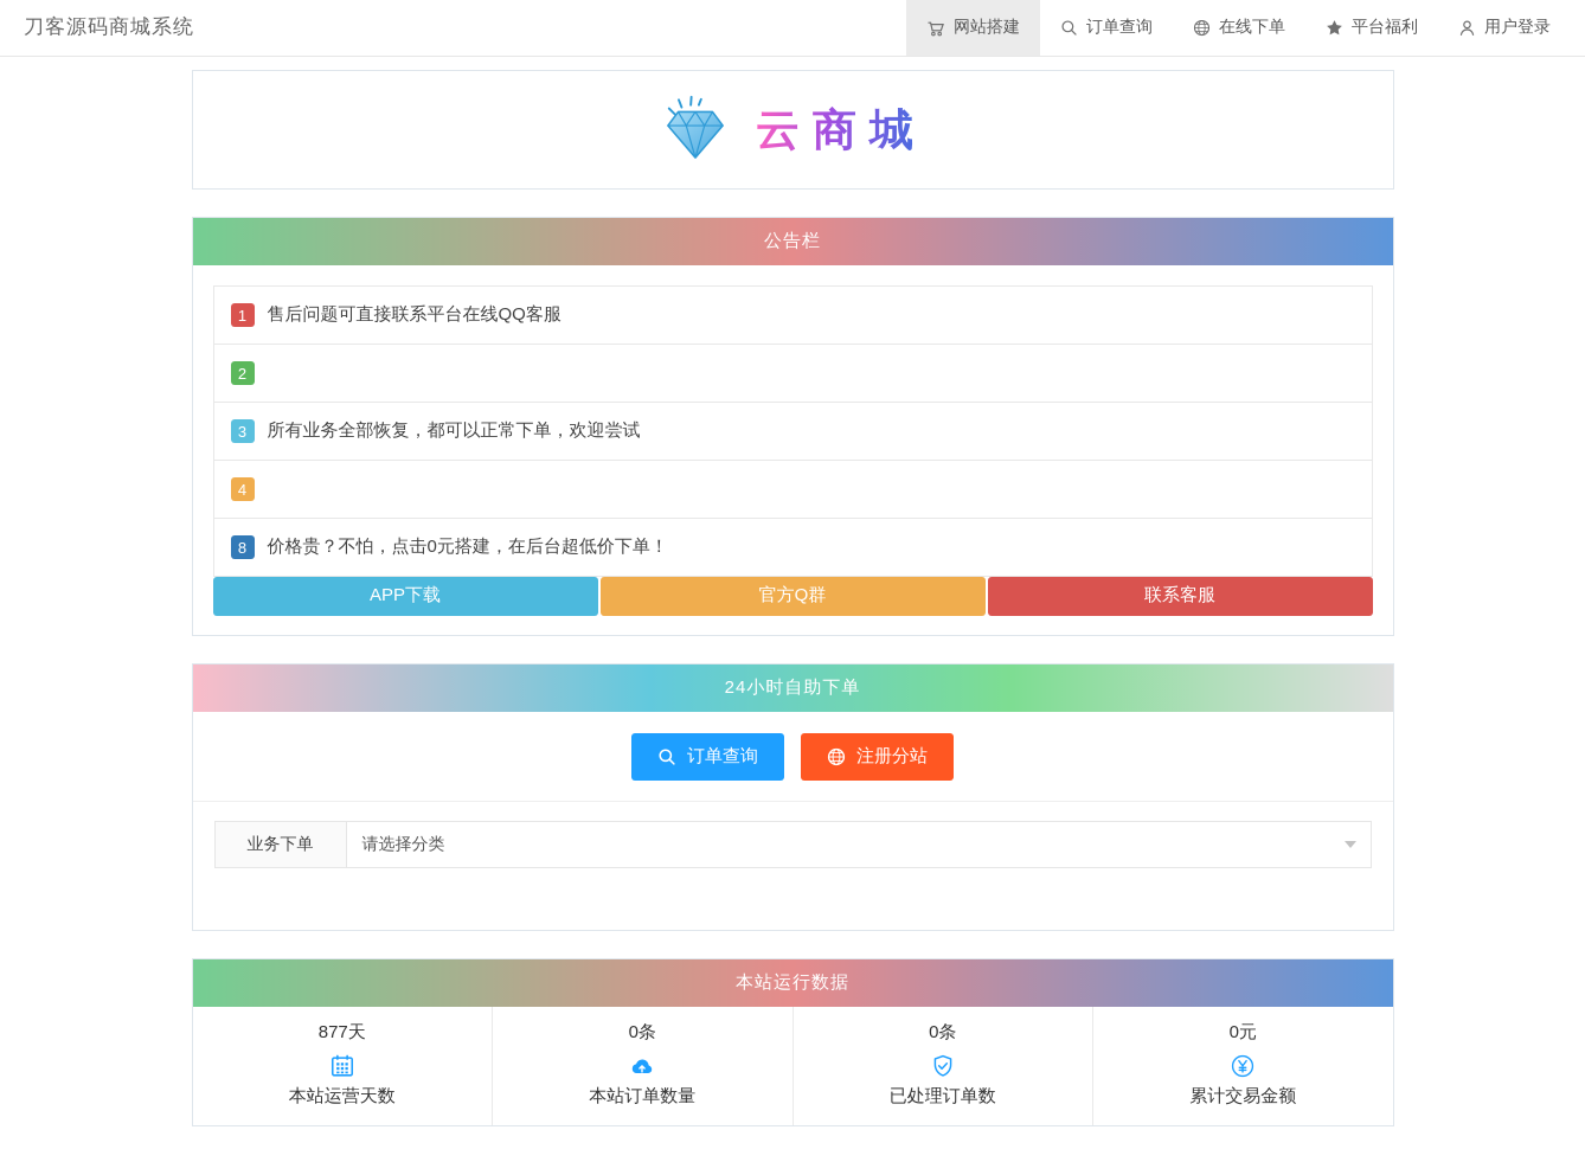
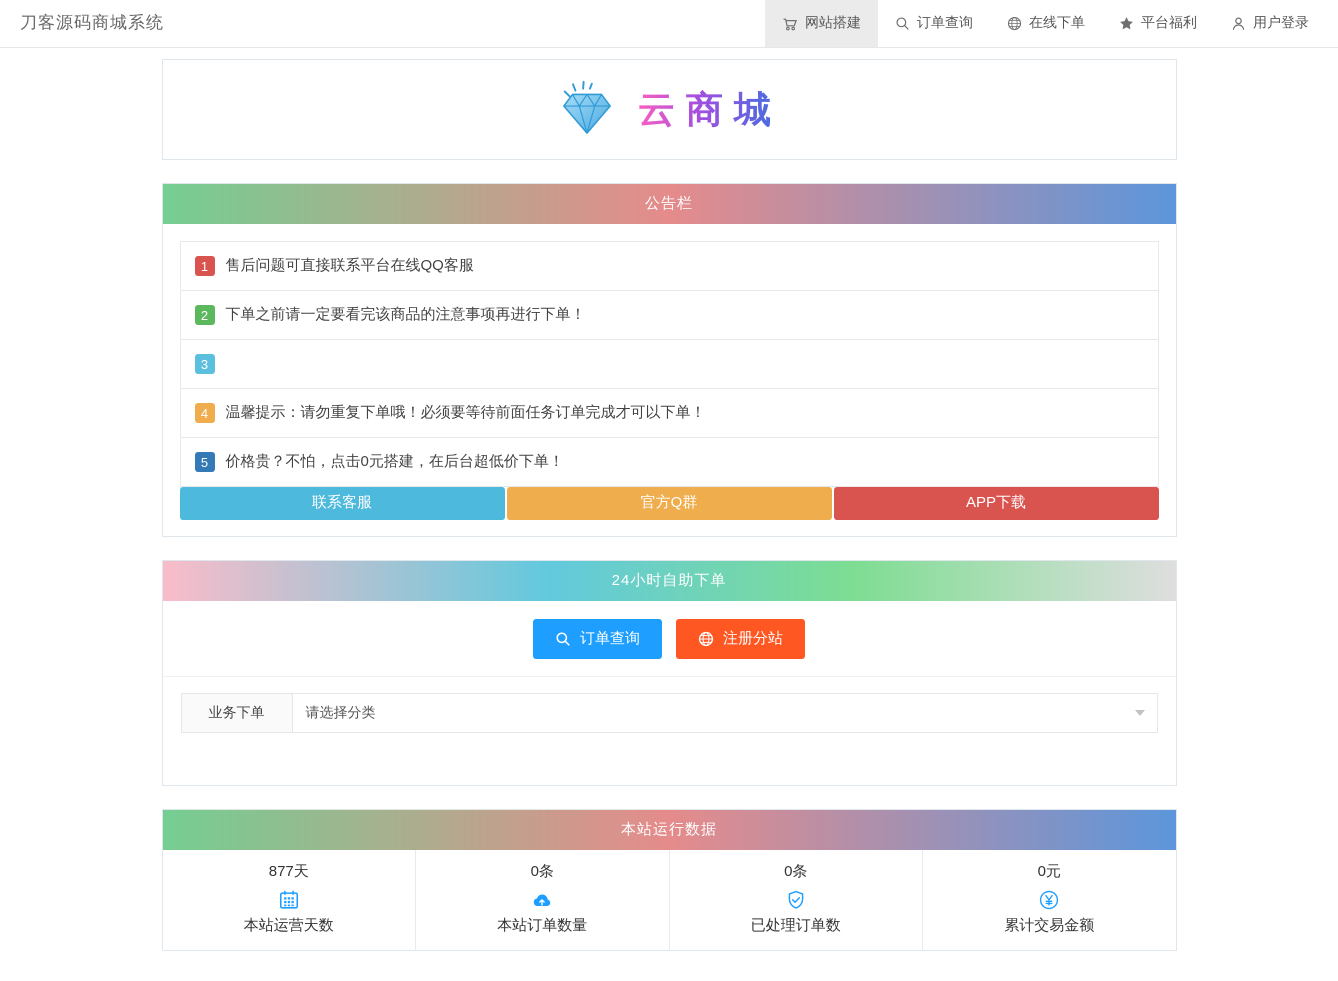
  刀客源码商城系统
  网站搭建
  订单查询
  在线下单
  平台福利
  用户登录
  云商城
  公告栏
  1
  售后问题可直接联系平台在线QQ客服
  2
+ 下单之前请一定要看完该商品的注意事项再进行下单！
  3
- 所有业务全部恢复，都可以正常下单，欢迎尝试
  4
+ 温馨提示：请勿重复下单哦！必须要等待前面任务订单完成才可以下单！
- 8
+ 5
  价格贵？不怕，点击0元搭建，在后台超低价下单！
- APP下载
+ 联系客服
  官方Q群
- 联系客服
+ APP下载
  24小时自助下单
  订单查询
  注册分站
  业务下单
  请选择分类
  本站运行数据
  877天
  本站运营天数
  0条
  本站订单数量
  0条
  已处理订单数
  0元
  累计交易金额
